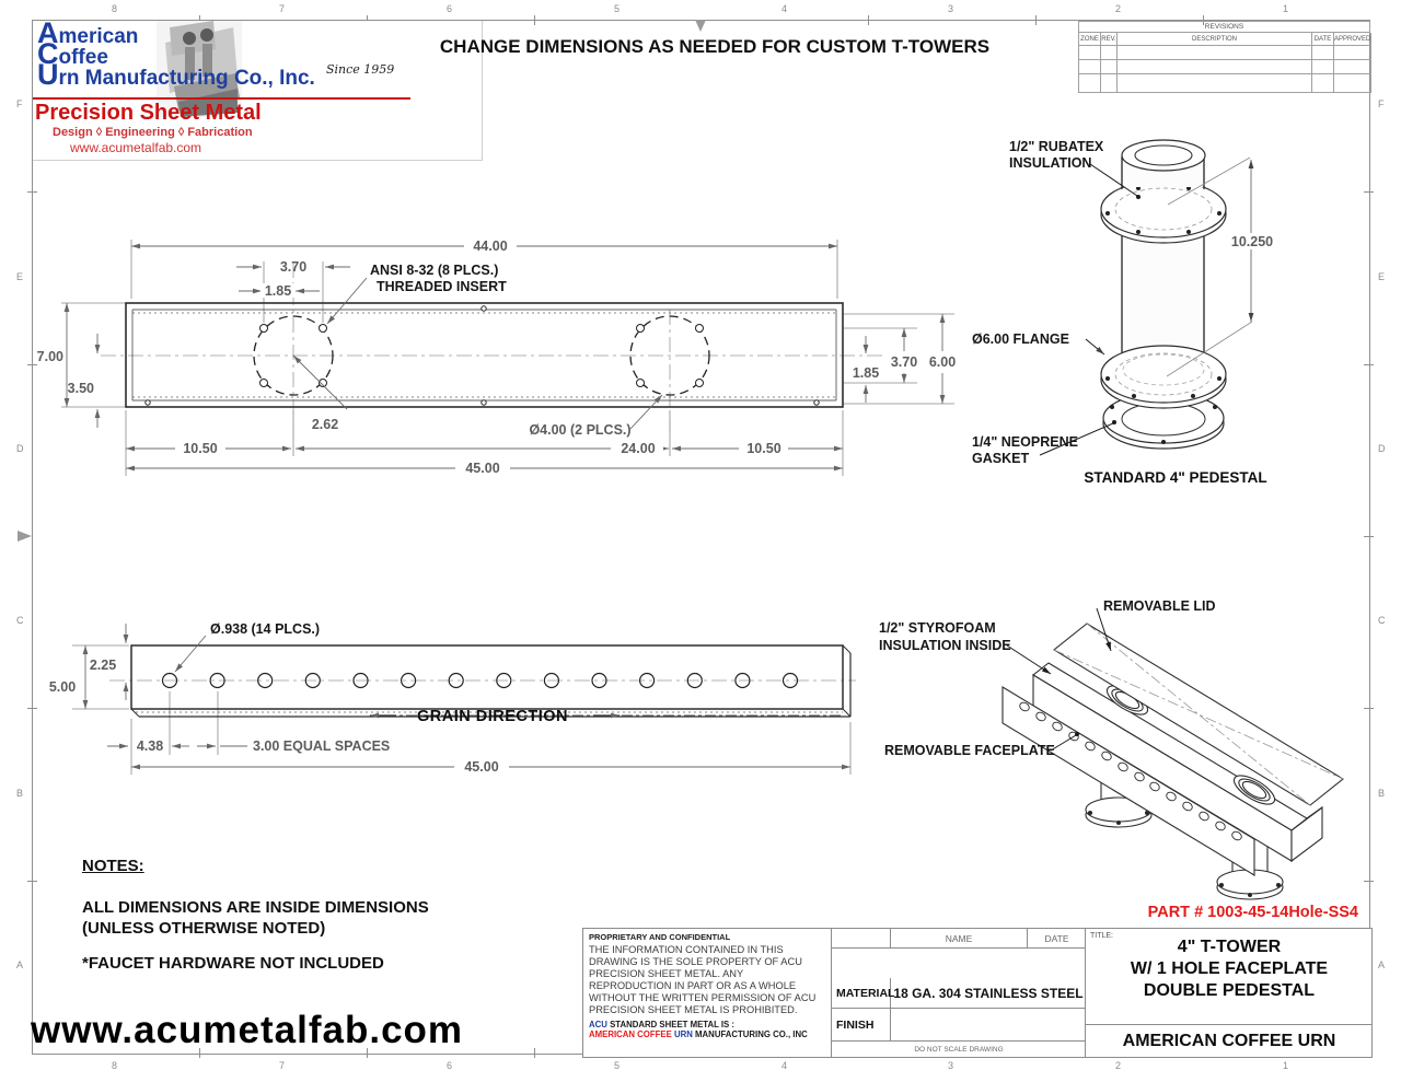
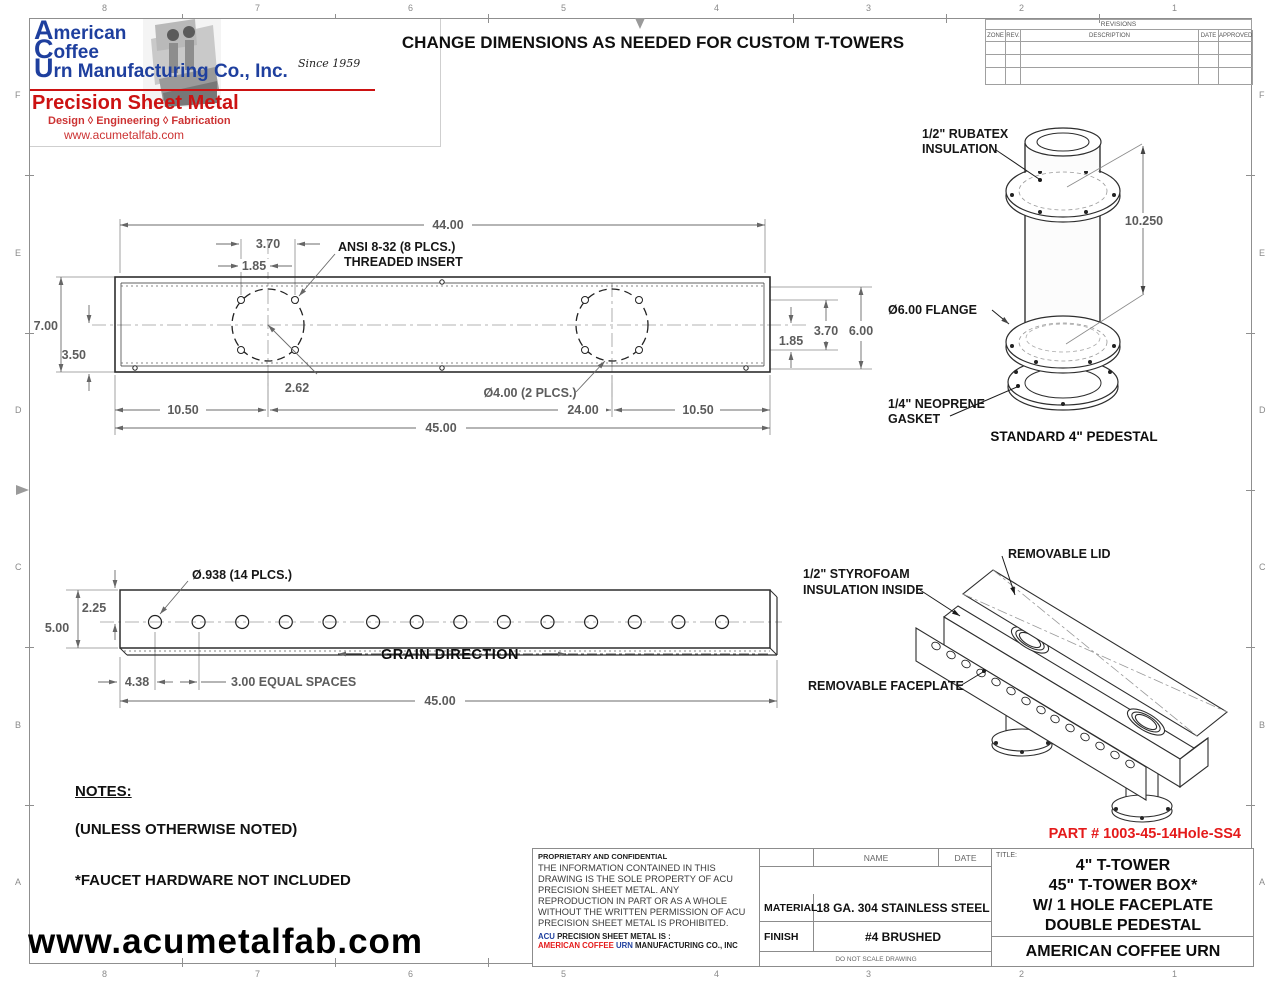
  8
  7
  6
  5
  4
  3
  2
  1
  8
  7
  6
  5
  4
  3
  2
  1
  F
  E
  D
  C
  B
  A
  F
  E
  D
  C
  B
  A
  American
  Coffee
  Urn Manufacturing Co., Inc.
  Since 1959
  Precision Sheet Metal
  Design ◊ Engineering ◊ Fabrication
  www.acumetalfab.com
  CHANGE DIMENSIONS AS NEEDED FOR CUSTOM T-TOWERS
  44.00
  3.70
  1.85
  ANSI 8-32 (8 PLCS.)
  THREADED INSERT
  7.00
  3.50
  1.85
  3.70
  6.00
  2.62
  Ø4.00 (2 PLCS.)
  10.50
  24.00
  10.50
  45.00
  10.250
  1/2" RUBATEX
  INSULATION
  Ø6.00 FLANGE
  1/4" NEOPRENE
  GASKET
  STANDARD 4" PEDESTAL
  Ø.938 (14 PLCS.)
  2.25
  5.00
  4.38
  3.00 EQUAL SPACES
  45.00
  GRAIN DIRECTION
  REMOVABLE LID
  1/2" STYROFOAM
  INSULATION INSIDE
  REMOVABLE FACEPLATE
  NOTES:
- ALL DIMENSIONS ARE INSIDE DIMENSIONS
  (UNLESS OTHERWISE NOTED)
  *FAUCET HARDWARE NOT INCLUDED
  www.acumetalfab.com
  PART # 1003-45-14Hole-SS4
  PROPRIETARY AND CONFIDENTIAL
  THE INFORMATION CONTAINED IN THIS DRAWING IS THE SOLE PROPERTY OF ACU PRECISION SHEET METAL. ANY REPRODUCTION IN PART OR AS A WHOLE WITHOUT THE WRITTEN PERMISSION OF ACU PRECISION SHEET METAL IS PROHIBITED.
- ACU STANDARD SHEET METAL IS :
+ ACU PRECISION SHEET METAL IS :
  AMERICAN COFFEE URN MANUFACTURING CO., INC
  NAME
  DATE
  MATERIA
  18 GA. 304 STAINLESS STEEL
  FINISH
+ #4 BRUSHED
  4" T-TOWER
+ 45" T-TOWER BOX*
  W/ 1 HOLE FACEPLATE
  DOUBLE PEDESTAL
  AMERICAN COFFEE URN
